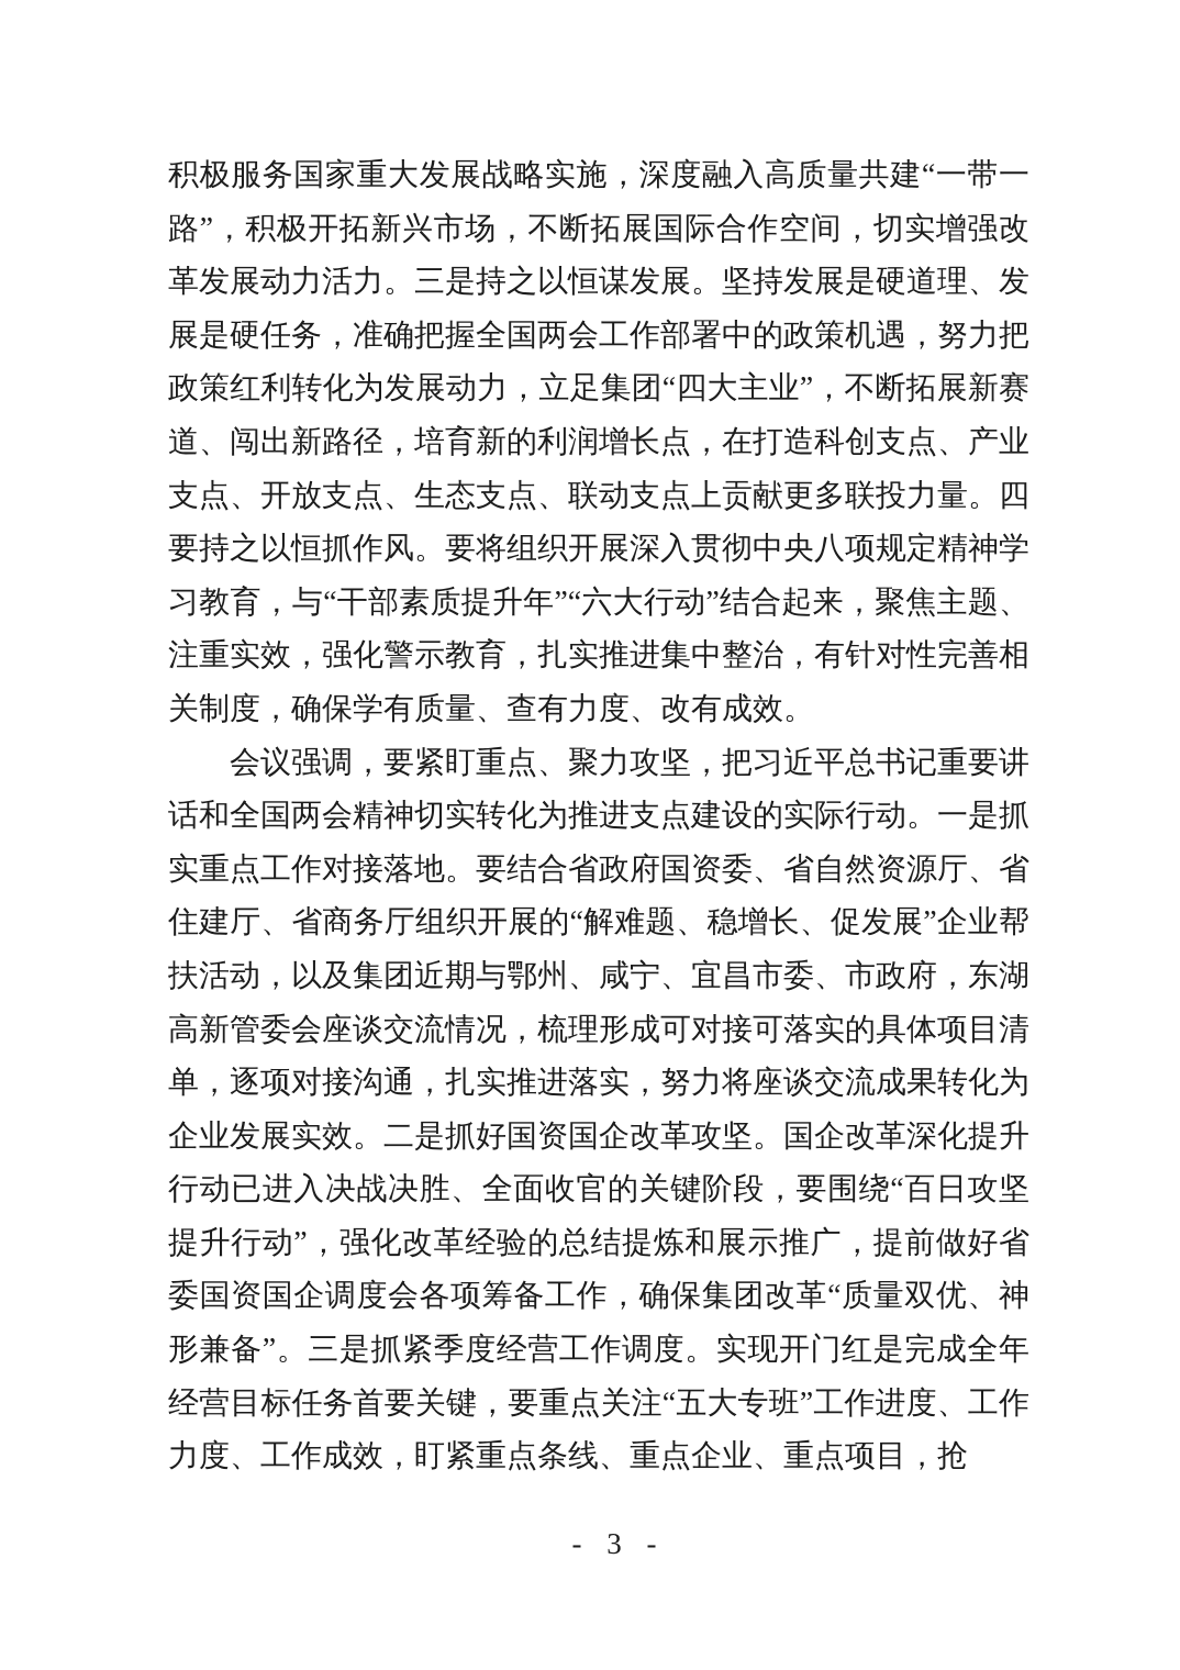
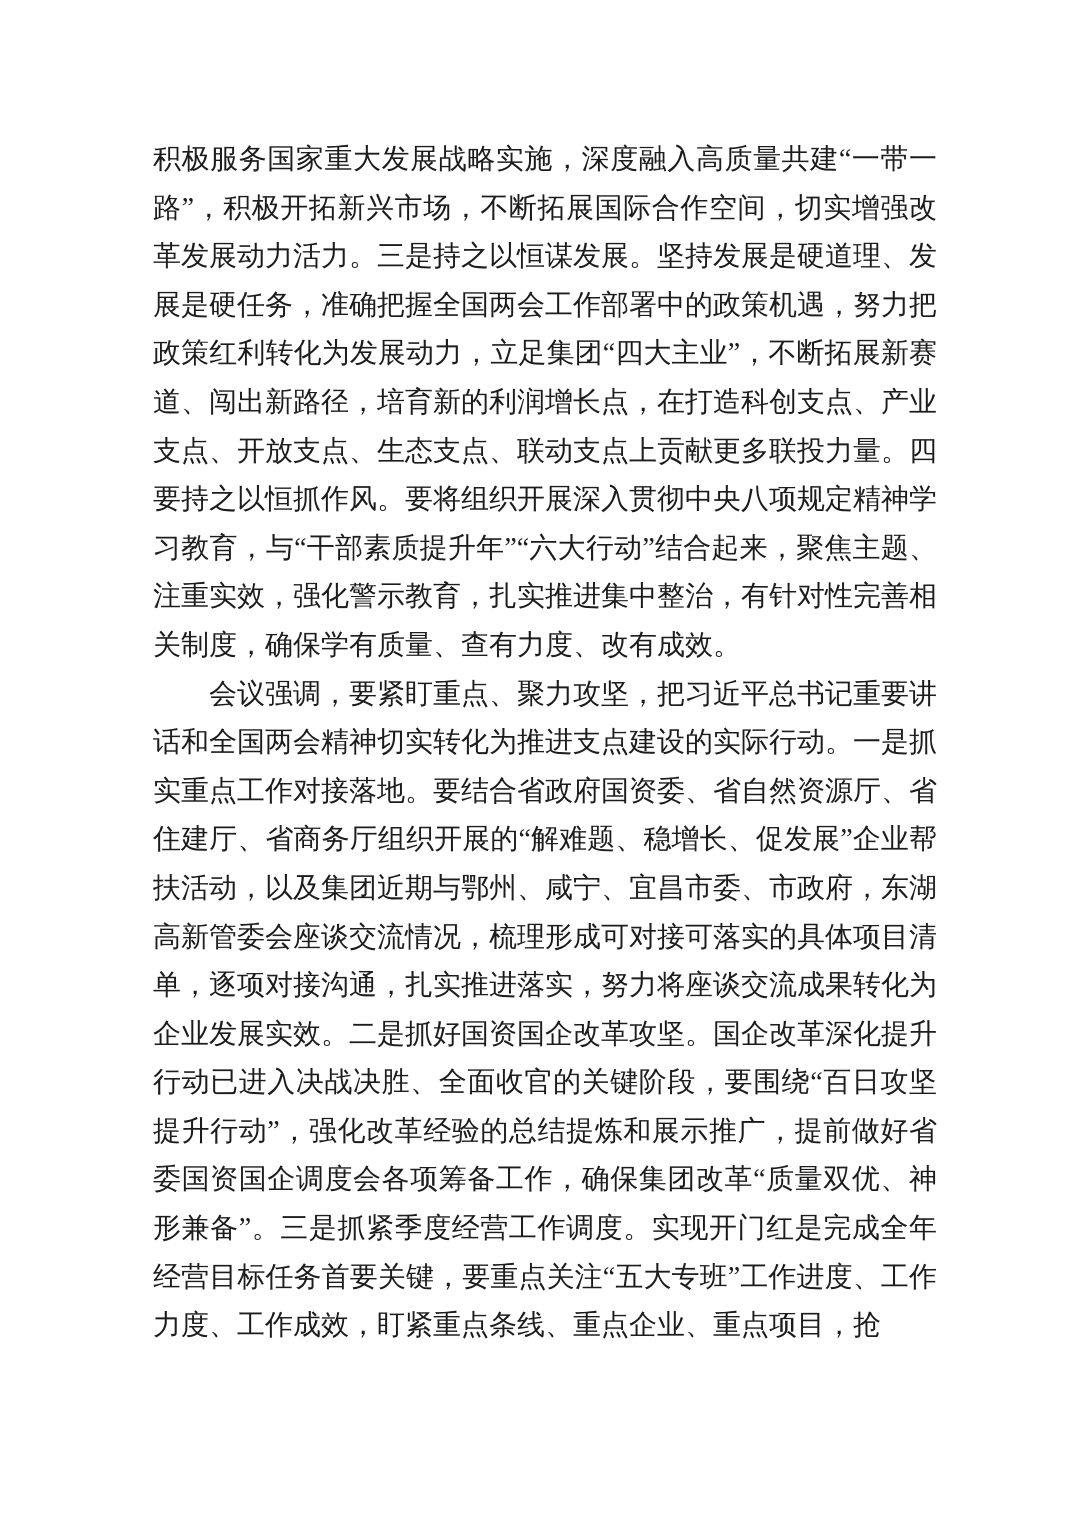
  积极服务国家重大发展战略实施，深度融入高质量共建“一带一路”，积极开拓新兴市场，不断拓展国际合作空间，切实增强改革发展动力活力。三是持之以恒谋发展。坚持发展是硬道理、发展是硬任务，准确把握全国两会工作部署中的政策机遇，努力把政策红利转化为发展动力，立足集团“四大主业”，不断拓展新赛道、闯出新路径，培育新的利润增长点，在打造科创支点、产业支点、开放支点、生态支点、联动支点上贡献更多联投力量。四要持之以恒抓作风。要将组织开展深入贯彻中央八项规定精神学习教育，与“干部素质提升年”“六大行动”结合起来，聚焦主题、注重实效，强化警示教育，扎实推进集中整治，有针对性完善相关制度，确保学有质量、查有力度、改有成效。
  会议强调，要紧盯重点、聚力攻坚，把习近平总书记重要讲话和全国两会精神切实转化为推进支点建设的实际行动。一是抓实重点工作对接落地。要结合省政府国资委、省自然资源厅、省住建厅、省商务厅组织开展的“解难题、稳增长、促发展”企业帮扶活动，以及集团近期与鄂州、咸宁、宜昌市委、市政府，东湖高新管委会座谈交流情况，梳理形成可对接可落实的具体项目清单，逐项对接沟通，扎实推进落实，努力将座谈交流成果转化为企业发展实效。二是抓好国资国企改革攻坚。国企改革深化提升行动已进入决战决胜、全面收官的关键阶段，要围绕“百日攻坚提升行动”，强化改革经验的总结提炼和展示推广，提前做好省委国资国企调度会各项筹备工作，确保集团改革“质量双优、神形兼备”。三是抓紧季度经营工作调度。实现开门红是完成全年经营目标任务首要关键，要重点关注“五大专班”工作进度、工作力度、工作成效，盯紧重点条线、重点企业、重点项目，抢
- - 3 -
